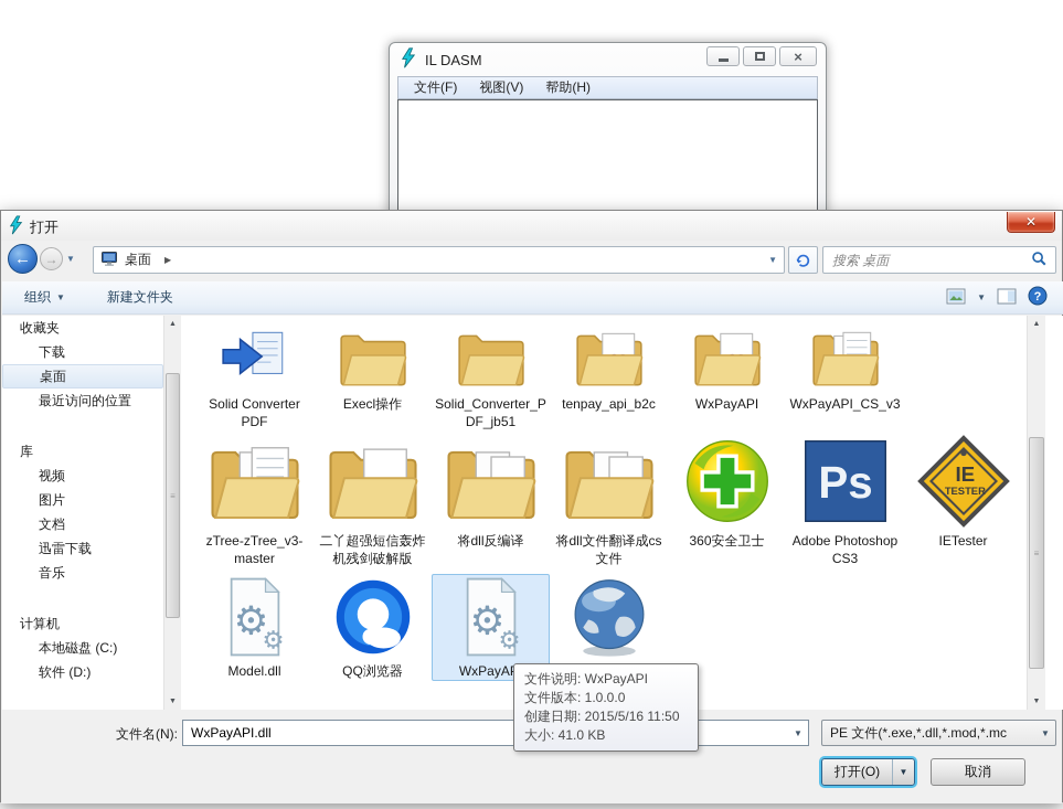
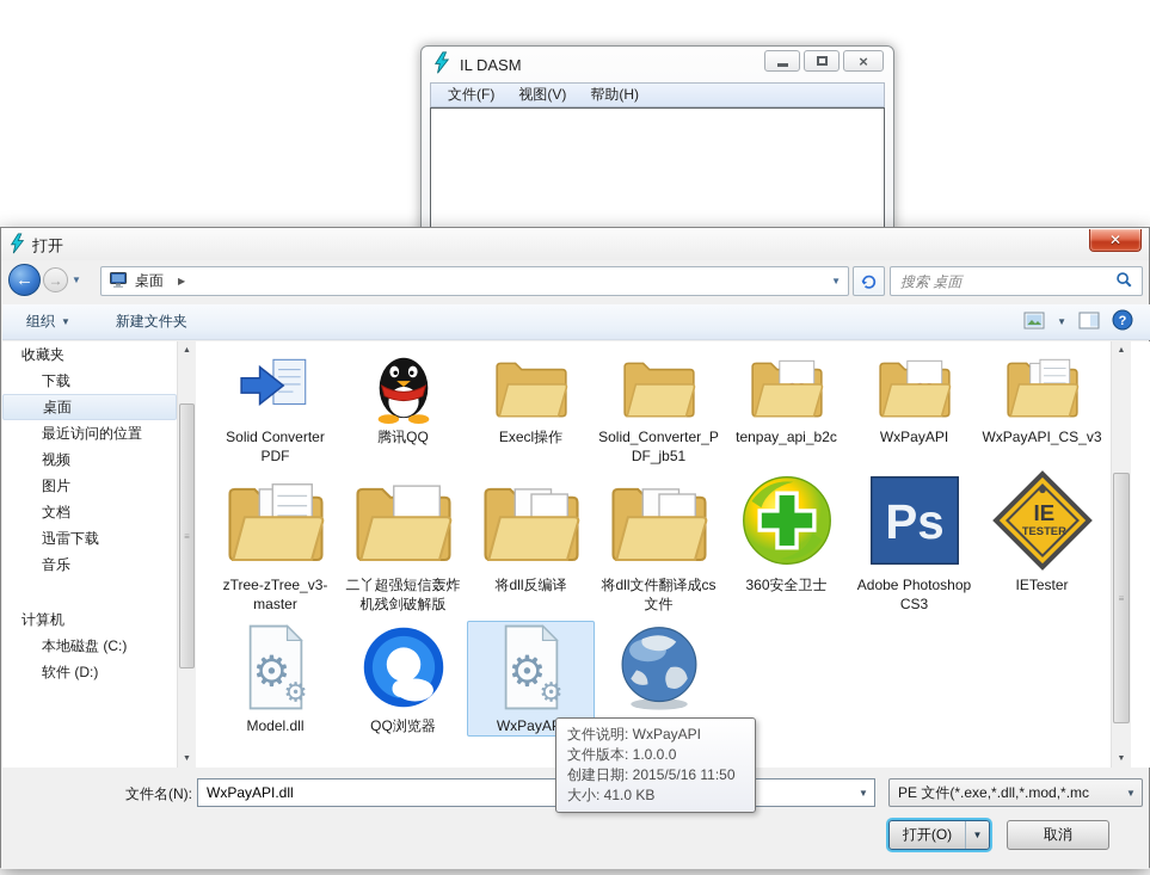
  IL DASM
  ×
  文件(F)
  视图(V)
  帮助(H)
  打开
  ✕
  ←
  →
  ▼
  桌面
  ▶
  ▼
  搜索 桌面
  组织
  ▼
  新建文件夹
  ▼
  ?
  收藏夹
  下载
  桌面
  最近访问的位置
- 库
  视频
  图片
  文档
  迅雷下载
  音乐
  计算机
  本地磁盘 (C:)
  软件 (D:)
  ≡
  Solid Converter PDF
+ 腾讯QQ
  Execl操作
  Solid_Converter_PDF_jb51
  tenpay_api_b2c
  WxPayAPI
  WxPayAPI_CS_v3
  zTree-zTree_v3-master
  二丫超强短信轰炸机残剑破解版
  将dll反编译
  将dll文件翻译成cs文件
  360安全卫士
  Ps
  Adobe Photoshop CS3
  IE
  TESTER
  IETester
  ⚙
  ⚙
  Model.dll
  QQ浏览器
  ⚙
  ⚙
  WxPayA
  ≡
  文件说明: WxPayAPI
  文件版本: 1.0.0.0
  创建日期: 2015/5/16 11:50
  大小: 41.0 KB
  文件名(N):
  WxPayAPI.dll
  ▼
  PE 文件(*.exe,*.dll,*.mod,*.mc
  ▼
  打开(O)
  ▼
  取消
